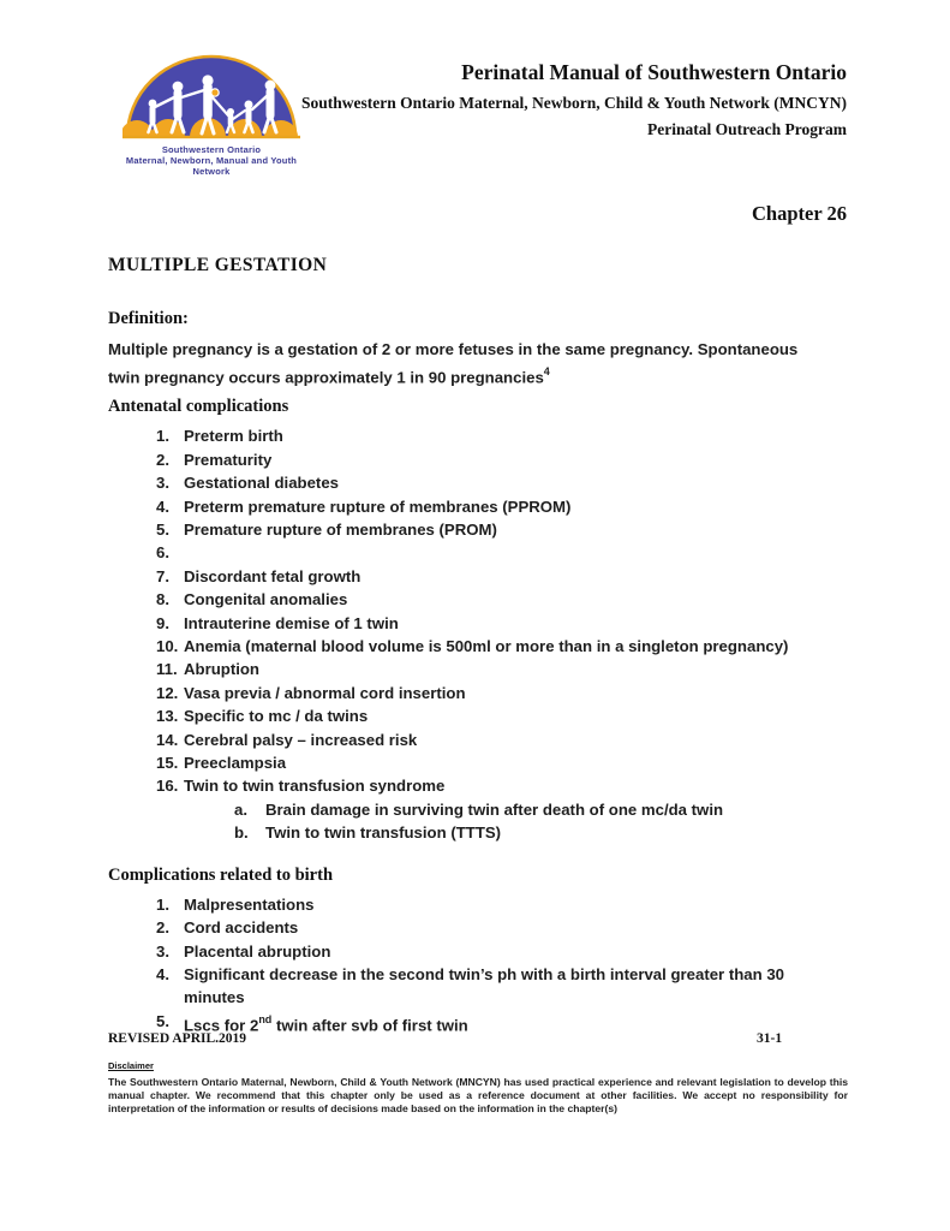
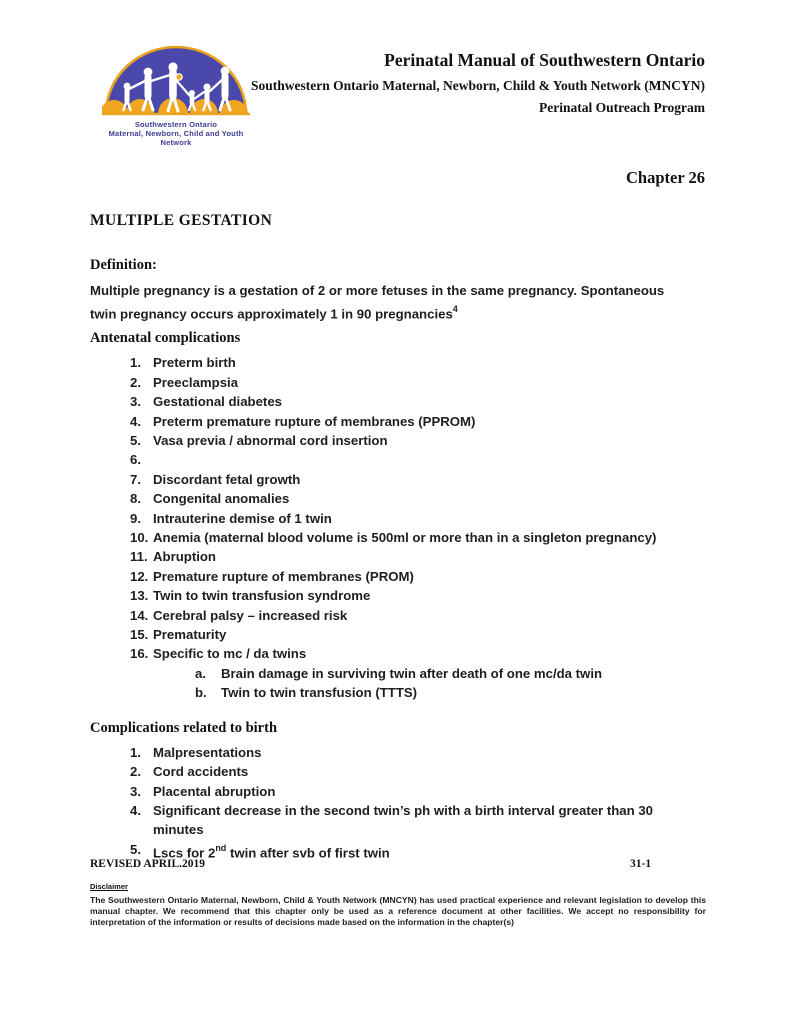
  Southwestern Ontario
- Maternal, Newborn, Manual and Youth Network
+ Maternal, Newborn, Child and Youth Network
  Perinatal Manual of Southwestern Ontario
  Southwestern Ontario Maternal, Newborn, Child & Youth Network (MNCYN)
  Perinatal Outreach Program
  Chapter 26
  MULTIPLE GESTATION
  Definition:
  Multiple pregnancy is a gestation of 2 or more fetuses in the same pregnancy. Spontaneous
  twin pregnancy occurs approximately 1 in 90 pregnancies4
  Antenatal complications
  1.
  Preterm birth
  2.
- Prematurity
+ Preeclampsia
  3.
  Gestational diabetes
  4.
  Preterm premature rupture of membranes (PPROM)
  5.
- Premature rupture of membranes (PROM)
+ Vasa previa / abnormal cord insertion
  6.
  7.
  Discordant fetal growth
  8.
  Congenital anomalies
  9.
  Intrauterine demise of 1 twin
  10.
  Anemia (maternal blood volume is 500ml or more than in a singleton pregnancy)
  11.
  Abruption
  12.
- Vasa previa / abnormal cord insertion
+ Premature rupture of membranes (PROM)
  13.
- Specific to mc / da twins
+ Twin to twin transfusion syndrome
  14.
  Cerebral palsy – increased risk
  15.
- Preeclampsia
+ Prematurity
  16.
- Twin to twin transfusion syndrome
+ Specific to mc / da twins
  a.
  Brain damage in surviving twin after death of one mc/da twin
  b.
  Twin to twin transfusion (TTTS)
  Complications related to birth
  1.
  Malpresentations
  2.
  Cord accidents
  3.
  Placental abruption
  4.
  Significant decrease in the second twin’s ph with a birth interval greater than 30
  minutes
  5.
  Lscs for 2nd twin after svb of first twin
  REVISED APRIL.2019
  31-1
  Disclaimer
  The Southwestern Ontario Maternal, Newborn, Child & Youth Network (MNCYN) has used practical experience and relevant legislation to develop this manual chapter. We recommend that this chapter only be used as a reference document at other facilities. We accept no responsibility for interpretation of the information or results of decisions made based on the information in the chapter(s)
